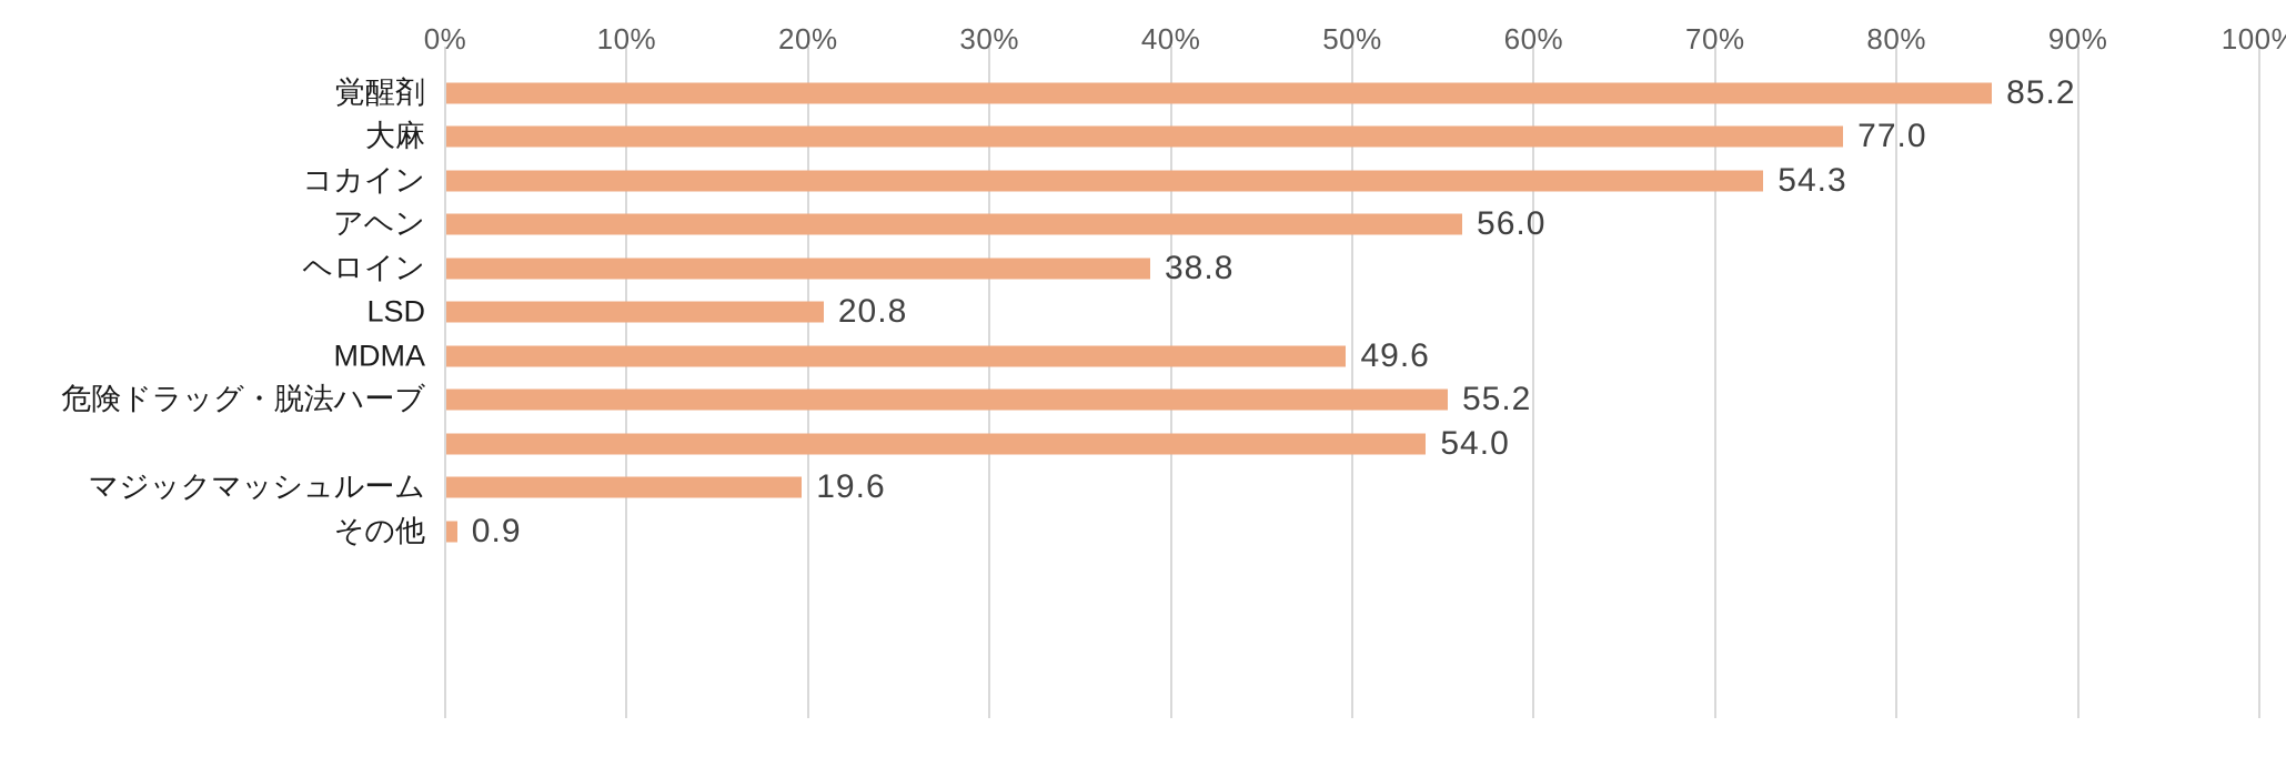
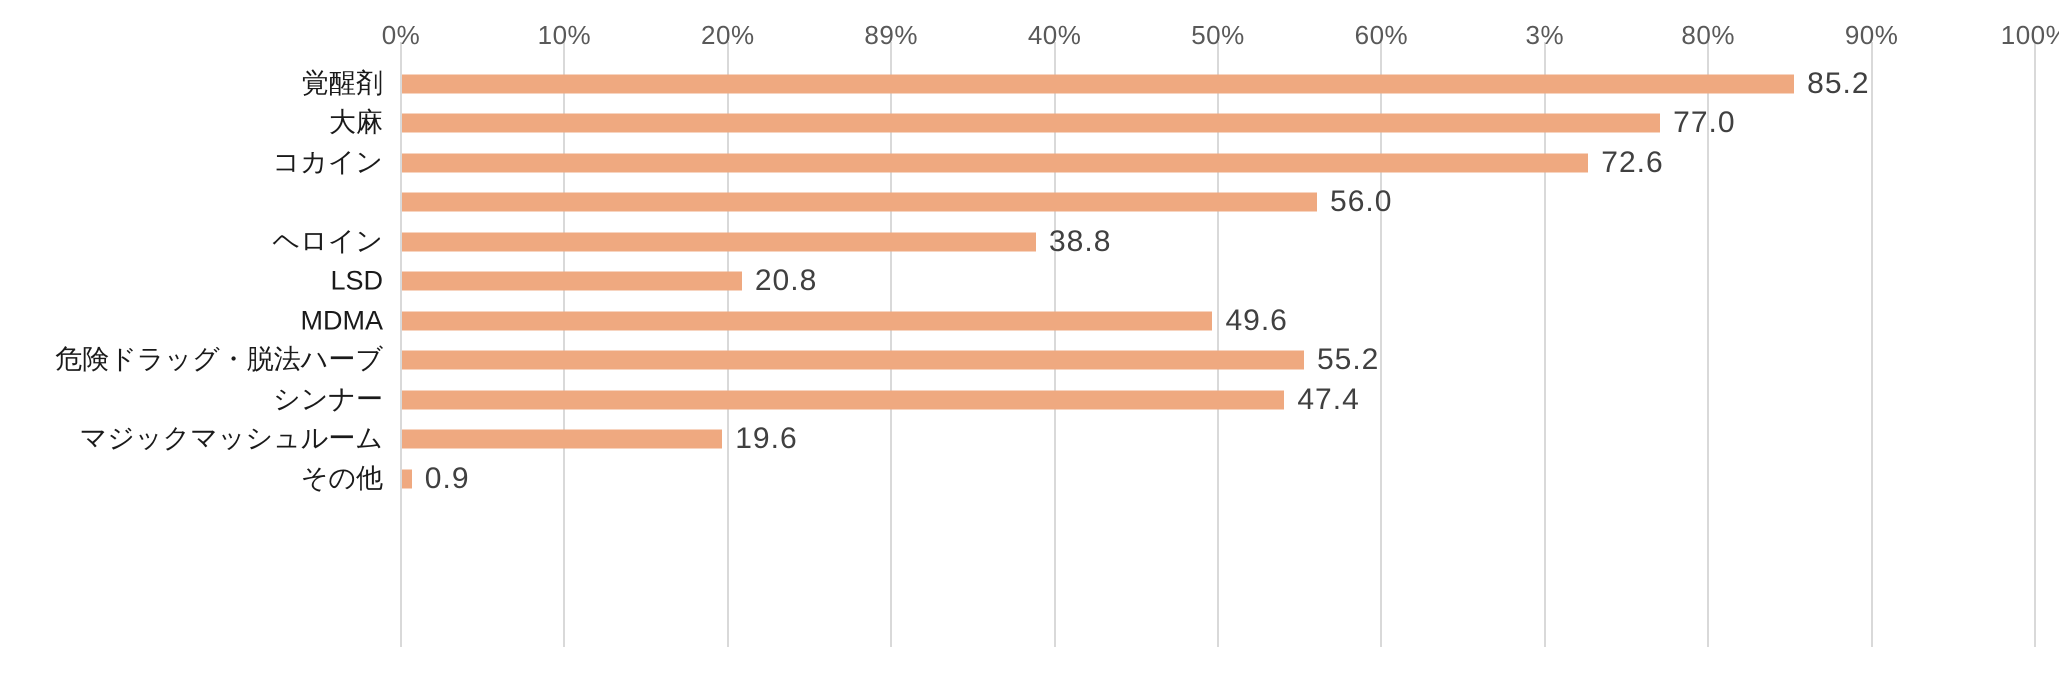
  0%
  10%
  20%
- 30%
+ 89%
  40%
  50%
  60%
- 70%
+ 3%
  80%
  90%
  100%
  覚醒剤
  85.2
  大麻
  77.0
  コカイン
- 54.3
+ 72.6
- アヘン
  56.0
  ヘロイン
  38.8
  LSD
  20.8
  MDMA
  49.6
  危険ドラッグ・脱法ハーブ
  55.2
+ シンナー
- 54.0
+ 47.4
  マジックマッシュルーム
  19.6
  その他
  0.9
